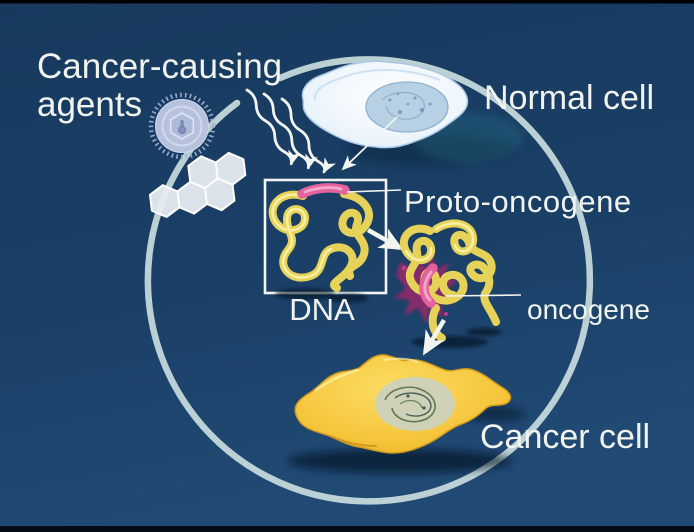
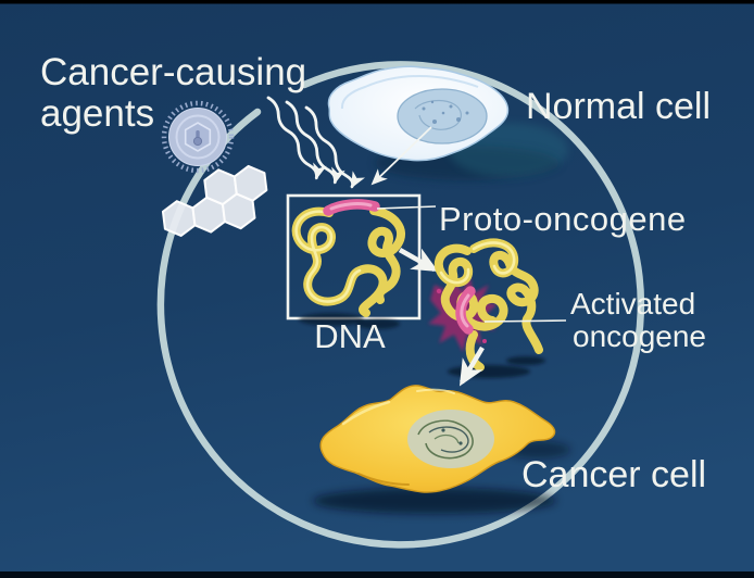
  Cancer-causing
  agents
  DNA
  Proto-oncogene
  Normal cell
+ Activated
  oncogene
  Cancer cell
